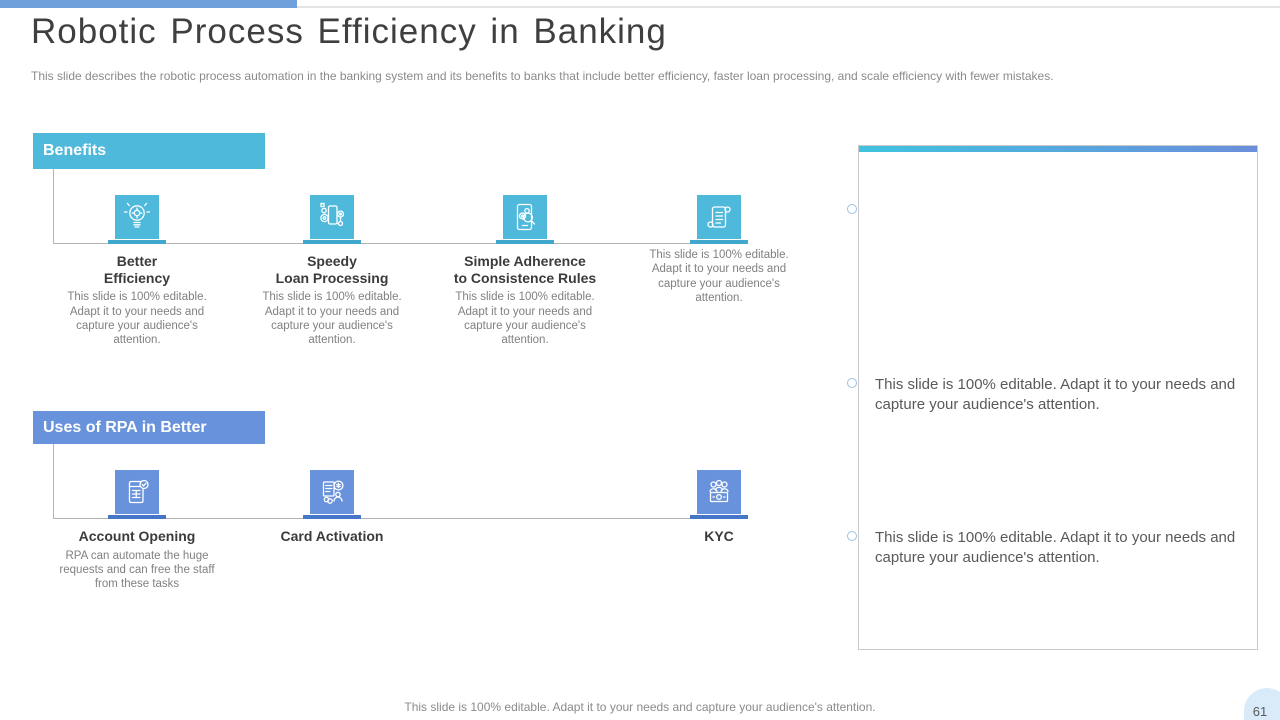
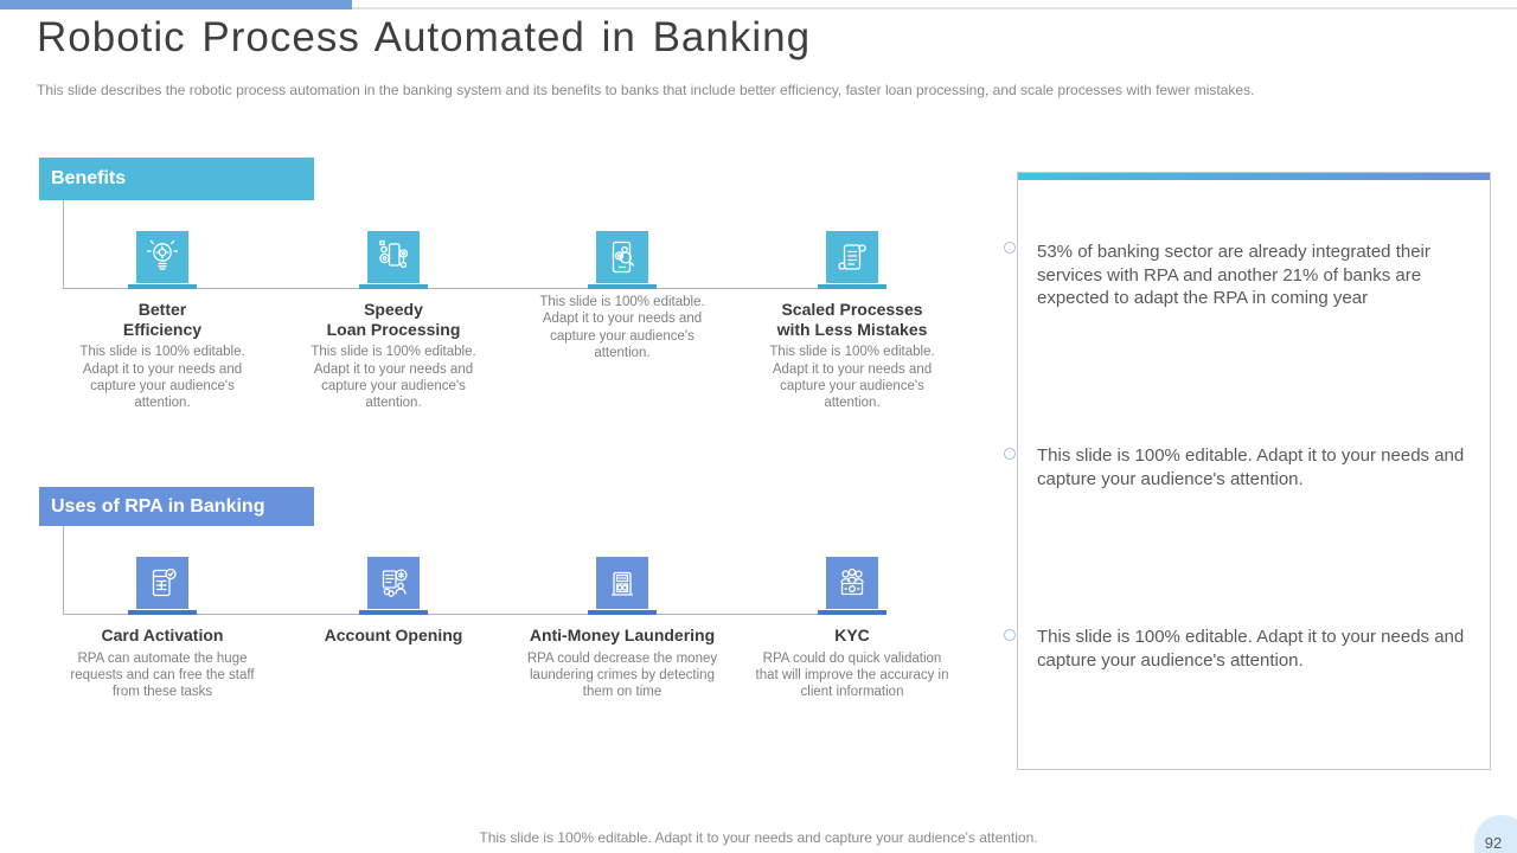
- Robotic Process Efficiency in Banking
+ Robotic Process Automated in Banking
- This slide describes the robotic process automation in the banking system and its benefits to banks that include better efficiency, faster loan processing, and scale efficiency with fewer mistakes.
+ This slide describes the robotic process automation in the banking system and its benefits to banks that include better efficiency, faster loan processing, and scale processes with fewer mistakes.
  Benefits
  Better
  Efficiency
  This slide is 100% editable. Adapt it to your needs and capture your audience's attention.
  Speedy
  Loan Processing
  This slide is 100% editable. Adapt it to your needs and capture your audience's attention.
- Simple Adherence
- to Consistence Rules
  This slide is 100% editable. Adapt it to your needs and capture your audience's attention.
+ Scaled Processes
+ with Less Mistakes
  This slide is 100% editable. Adapt it to your needs and capture your audience's attention.
- Uses of RPA in Better
+ Uses of RPA in Banking
- Account Opening
+ Card Activation
  RPA can automate the huge requests and can free the staff from these tasks
- Card Activation
+ Account Opening
+ Anti-Money Laundering
+ RPA could decrease the money laundering crimes by detecting them on time
  KYC
+ RPA could do quick validation that will improve the accuracy in client information
+ 53% of banking sector are already integrated their services with RPA and another 21% of banks are expected to adapt the RPA in coming year
  This slide is 100% editable. Adapt it to your needs and capture your audience's attention.
  This slide is 100% editable. Adapt it to your needs and capture your audience's attention.
  This slide is 100% editable. Adapt it to your needs and capture your audience's attention.
- 61
+ 92
